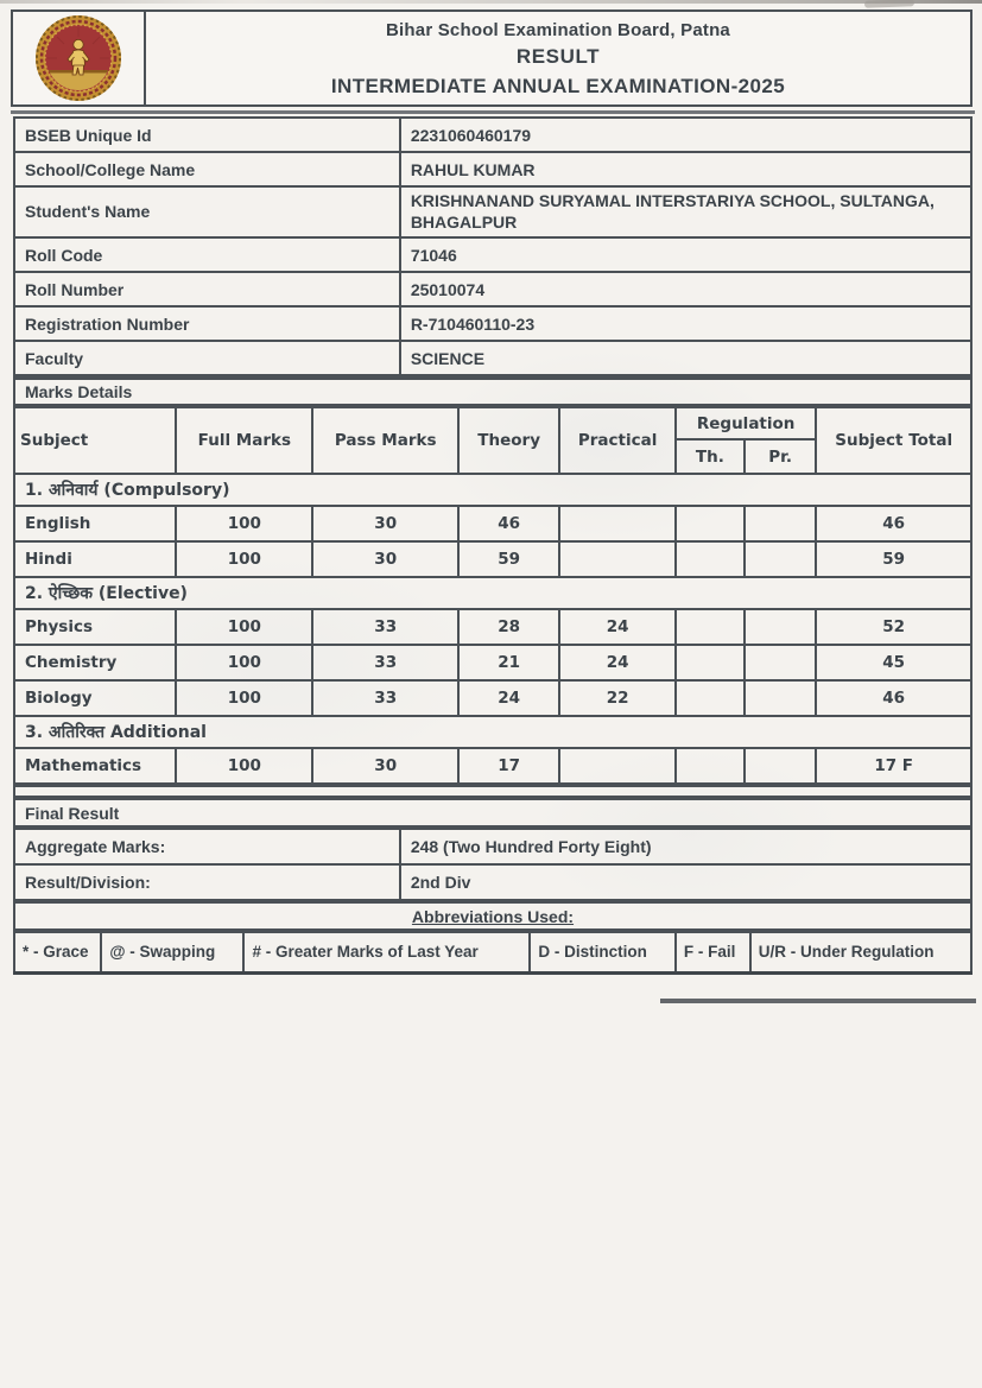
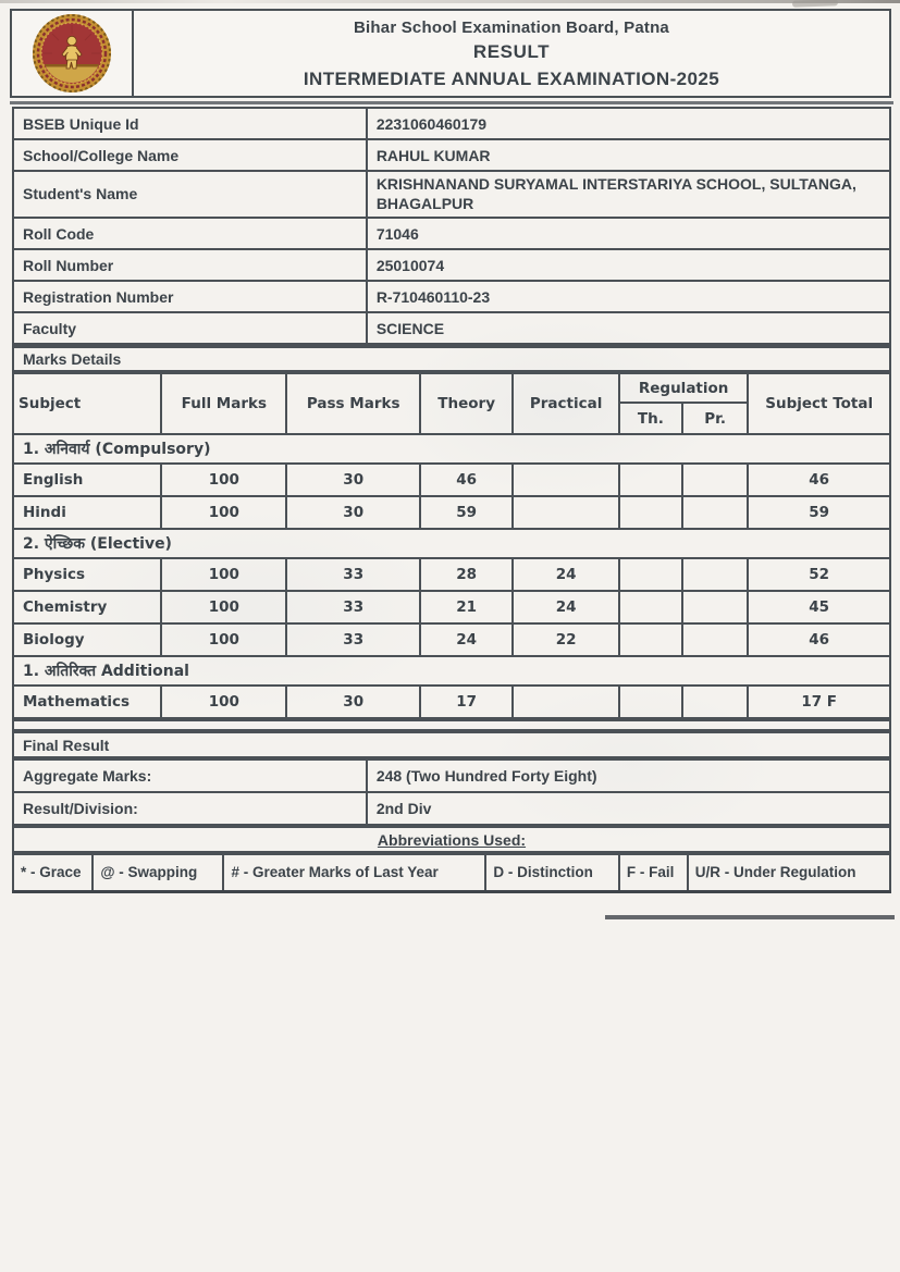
  Bihar School Examination Board, Patna
  RESULT
  INTERMEDIATE ANNUAL EXAMINATION-2025
  BSEB Unique Id	2231060460179
  School/College Name	RAHUL KUMAR
  Student's Name	KRISHNANAND SURYAMAL INTERSTARIYA SCHOOL, SULTANGA, BHAGALPUR
  Roll Code	71046
  Roll Number	25010074
  Registration Number	R-710460110-23
  Faculty	SCIENCE
  Marks Details
  Subject	Full Marks	Pass Marks	Theory	Practical	Regulation	Subject Total
  Th.	Pr.
  1. अनिवार्य (Compulsory)
  English	100	30	46				46
  Hindi	100	30	59				59
  2. ऐच्छिक (Elective)
  Physics	100	33	28	24			52
  Chemistry	100	33	21	24			45
  Biology	100	33	24	22			46
- 3. अतिरिक्त Additional
+ 1. अतिरिक्त Additional
  Mathematics	100	30	17				17 F
  Final Result
  Aggregate Marks:	248 (Two Hundred Forty Eight)
  Result/Division:	2nd Div
  Abbreviations Used:
  * - Grace	@ - Swapping	# - Greater Marks of Last Year	D - Distinction	F - Fail	U/R - Under Regulation
